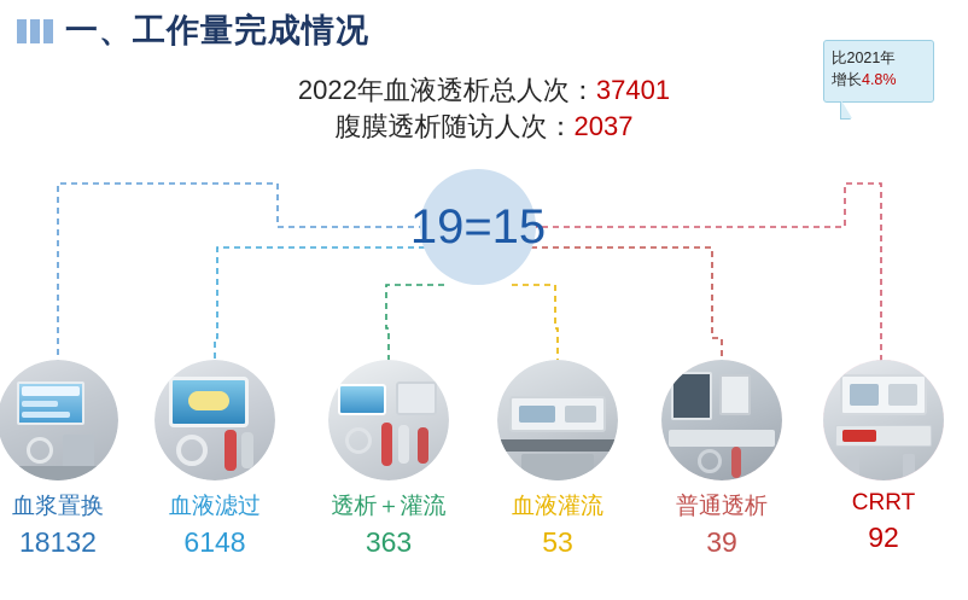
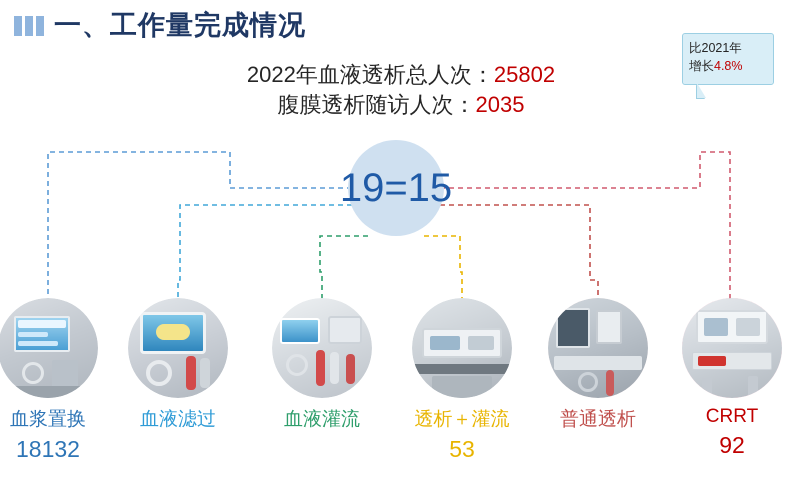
  一、工作量完成情况
- 2022年血液透析总人次：37401
+ 2022年血液透析总人次：25802
- 腹膜透析随访人次：2037
+ 腹膜透析随访人次：2035
  比2021年
  增长4.8%
  19=15
  血浆置换
  18132
  血液滤过
- 6148
- 透析＋灌流
+ 血液灌流
- 363
- 血液灌流
+ 透析＋灌流
  53
  普通透析
- 39
  CRRT
  92
